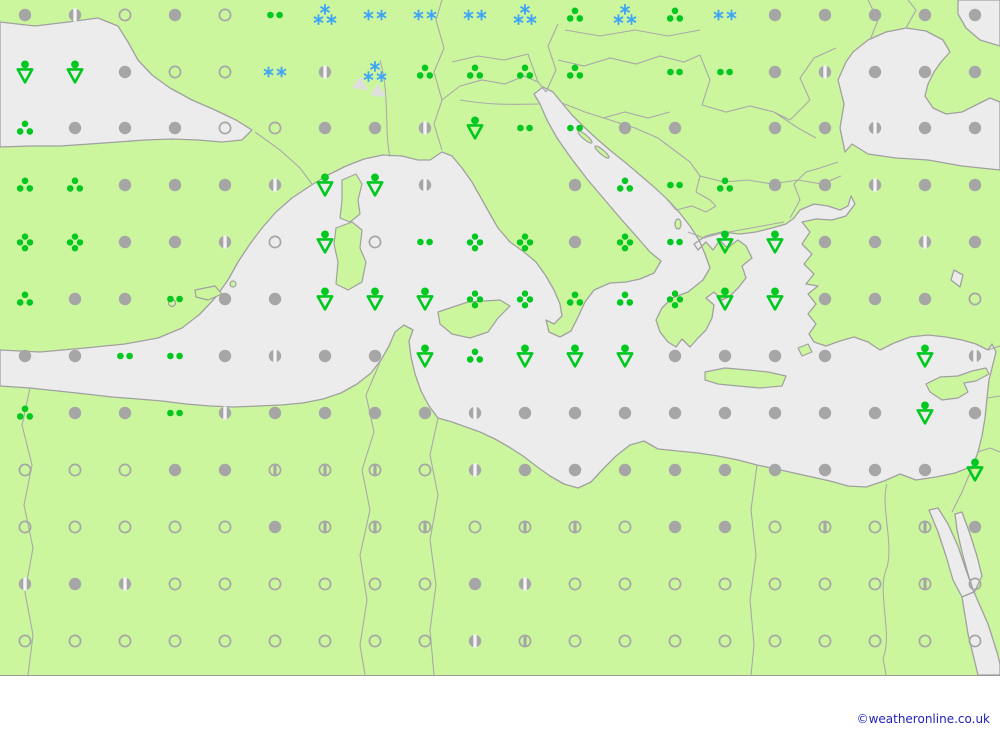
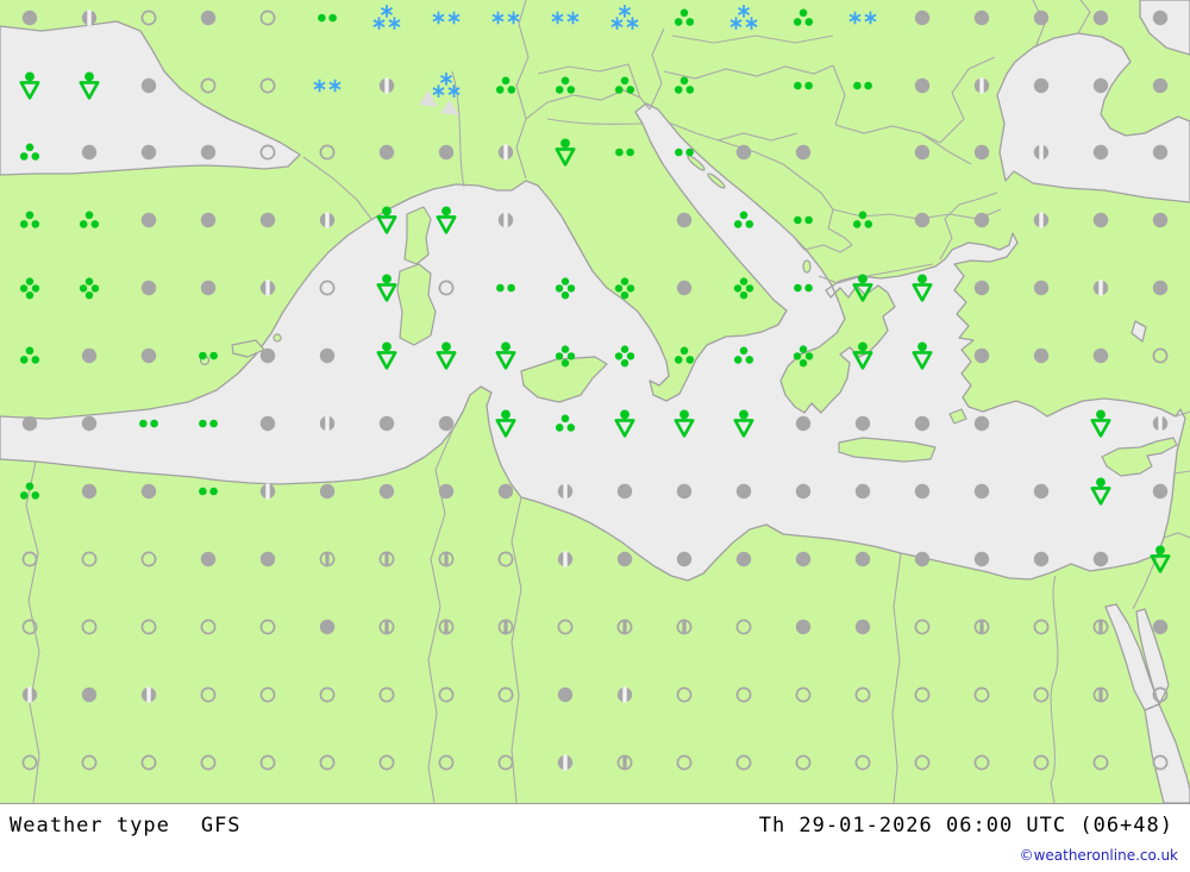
+ Weather type GFS
+ Th 29-01-2026 06:00 UTC (06+48)
  ©weatheronline.co.uk
